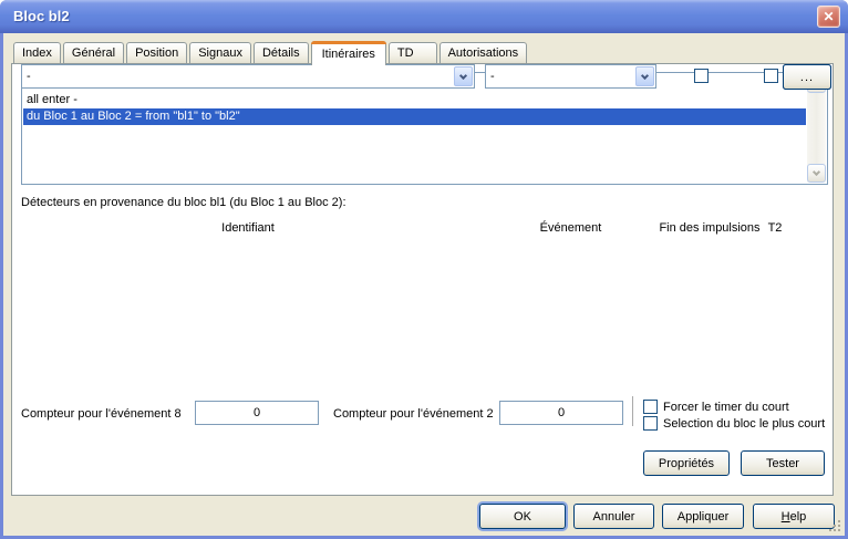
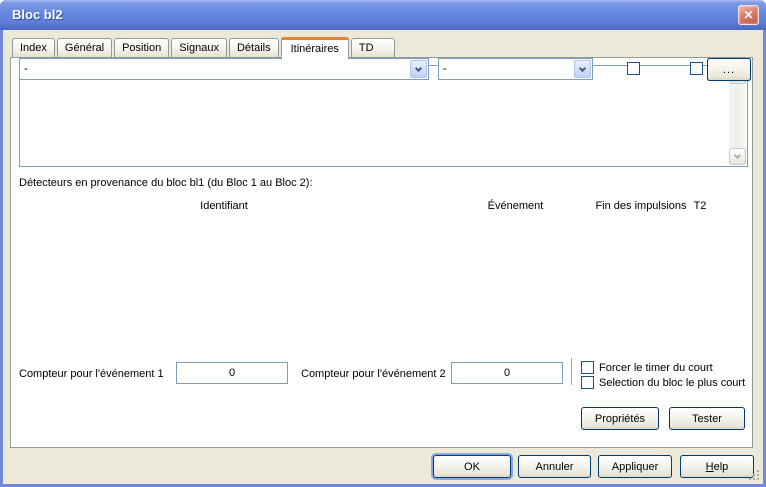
  Bloc bl2
  ✕
  Index
  Général
  Position
  Signaux
  Détails
  Itinéraires
  TD
- Autorisations
- all enter -
- du Bloc 1 au Bloc 2 = from "bl1" to "bl2"
  Détecteurs en provenance du bloc bl1 (du Bloc 1 au Bloc 2):
  Identifiant
  Événement
  Fin des impulsions
  T2
  -
  -
  ...
- Compteur pour l'événement 8
+ Compteur pour l'événement 1
  0
  Compteur pour l'événement 2
  0
  Forcer le timer du court
  Selection du bloc le plus court
  Propriétés
  Tester
  OK
  Annuler
  Appliquer
  H
  elp
